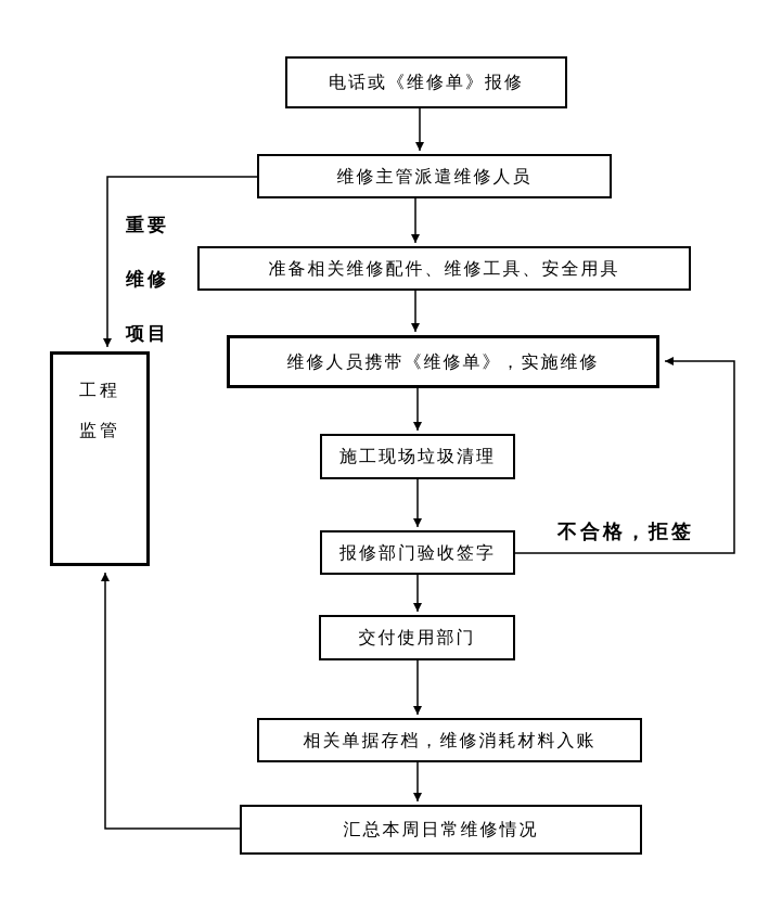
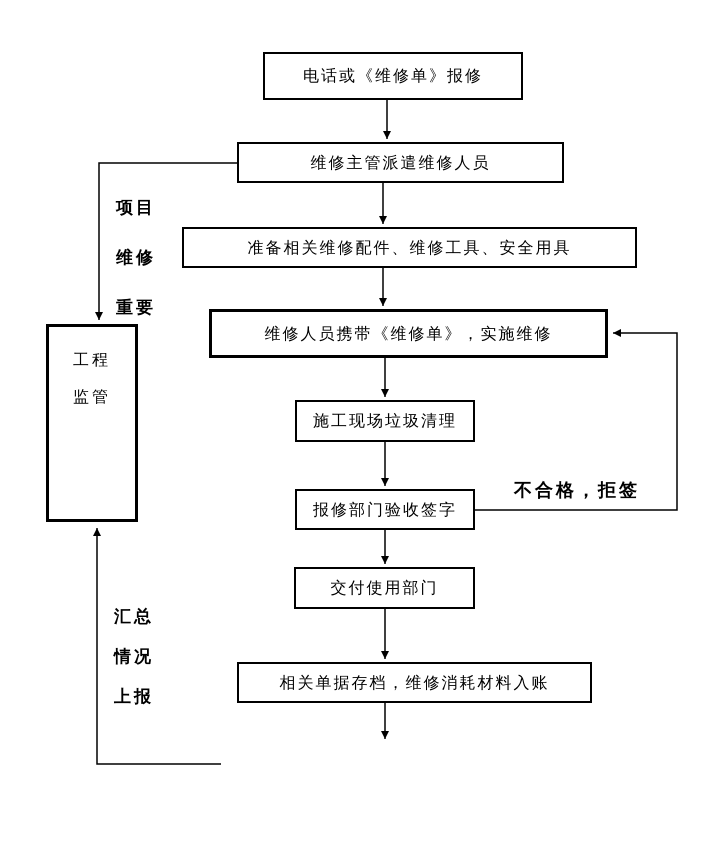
  电话或《维修单》报修
  维修主管派遣维修人员
  准备相关维修配件、维修工具、安全用具
  维修人员携带《维修单》，实施维修
  施工现场垃圾清理
  报修部门验收签字
  交付使用部门
  相关单据存档，维修消耗材料入账
- 汇总本周日常维修情况
  工程
  监管
- 重要
+ 项目
  维修
- 项目
+ 重要
+ 汇总
+ 情况
+ 上报
  不合格，拒签
